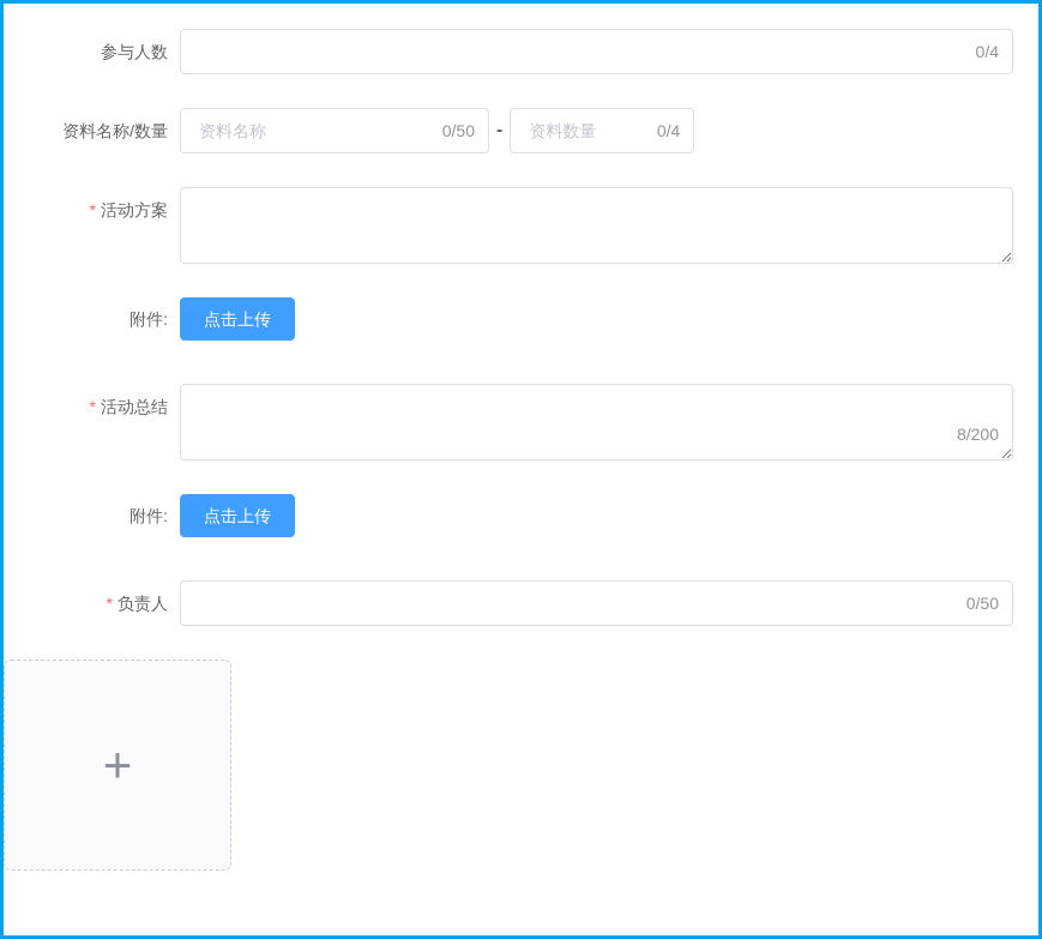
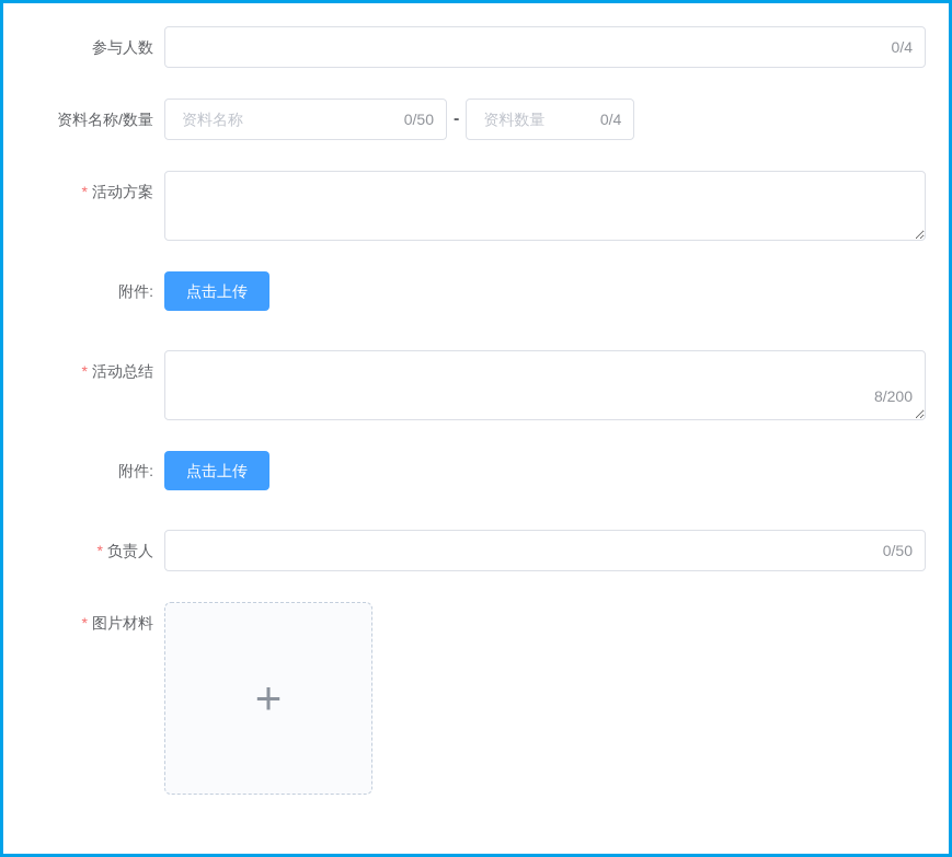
  参与人数
  0/4
  资料名称/数量
  资料名称
  0/50
  -
  资料数量
  0/4
  * 活动方案
  附件:
  点击上传
  * 活动总结
  8/200
  附件:
  点击上传
  * 负责人
  0/50
+ * 图片材料
  +
